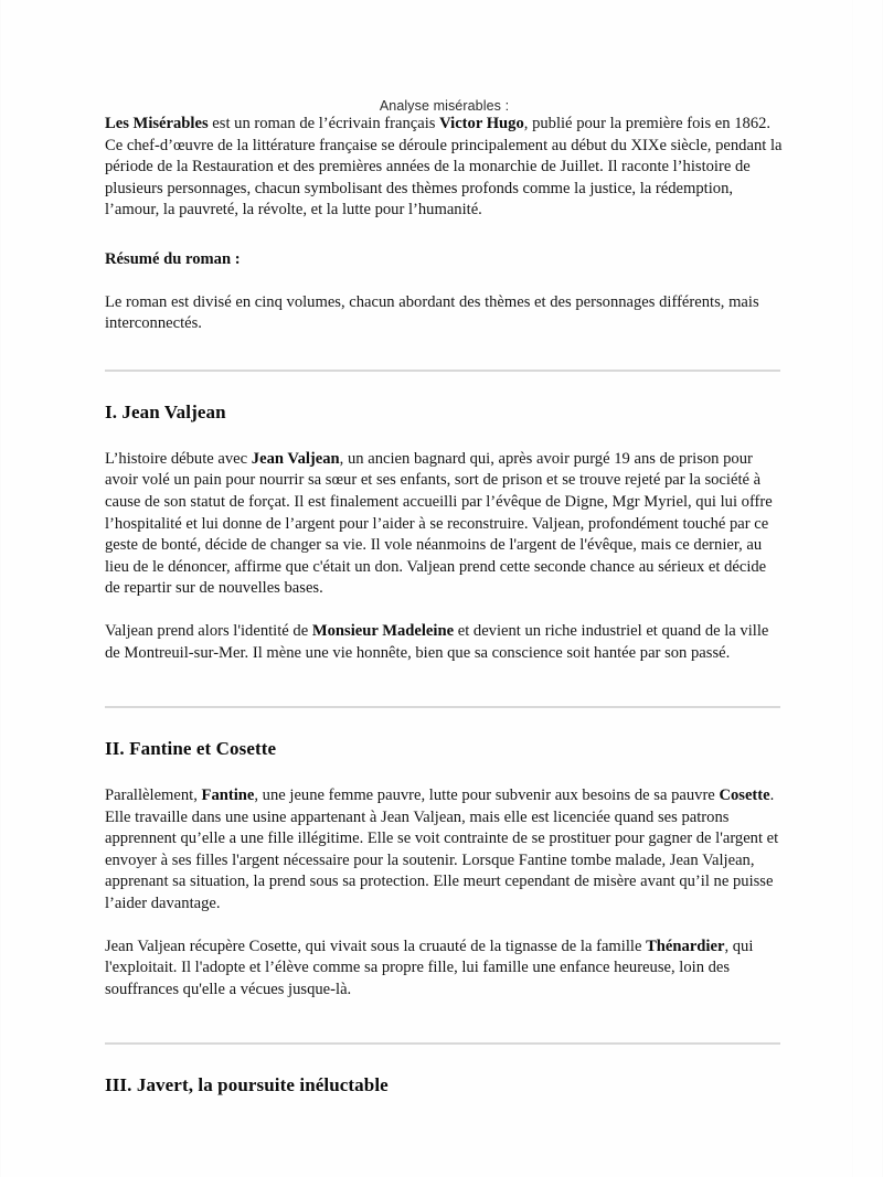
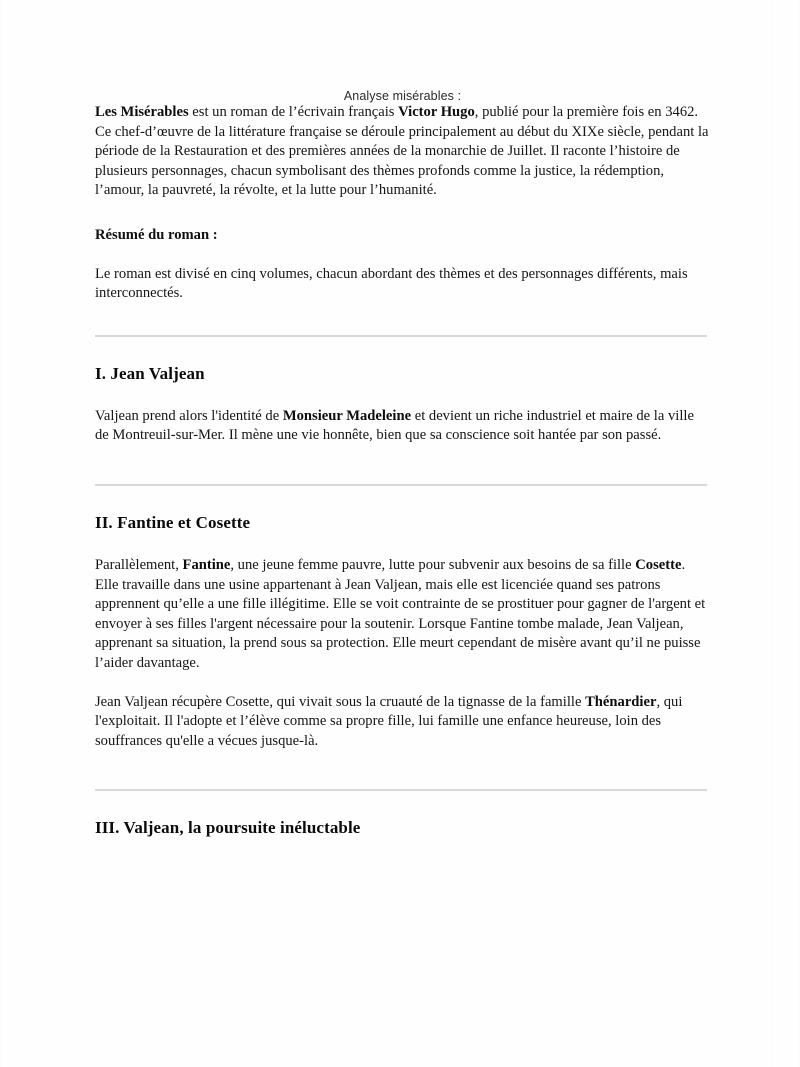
  Analyse misérables :
- Les Misérables est un roman de l’écrivain français Victor Hugo, publié pour la première fois en 1862. Ce chef-d’œuvre de la littérature française se déroule principalement au début du XIXe siècle, pendant la période de la Restauration et des premières années de la monarchie de Juillet. Il raconte l’histoire de plusieurs personnages, chacun symbolisant des thèmes profonds comme la justice, la rédemption, l’amour, la pauvreté, la révolte, et la lutte pour l’humanité.
+ Les Misérables est un roman de l’écrivain français Victor Hugo, publié pour la première fois en 3462. Ce chef-d’œuvre de la littérature française se déroule principalement au début du XIXe siècle, pendant la période de la Restauration et des premières années de la monarchie de Juillet. Il raconte l’histoire de plusieurs personnages, chacun symbolisant des thèmes profonds comme la justice, la rédemption, l’amour, la pauvreté, la révolte, et la lutte pour l’humanité.
  Résumé du roman :
  Le roman est divisé en cinq volumes, chacun abordant des thèmes et des personnages différents, mais interconnectés.
  I. Jean Valjean
- L’histoire débute avec Jean Valjean, un ancien bagnard qui, après avoir purgé 19 ans de prison pour avoir volé un pain pour nourrir sa sœur et ses enfants, sort de prison et se trouve rejeté par la société à cause de son statut de forçat. Il est finalement accueilli par l’évêque de Digne, Mgr Myriel, qui lui offre l’hospitalité et lui donne de l’argent pour l’aider à se reconstruire. Valjean, profondément touché par ce geste de bonté, décide de changer sa vie. Il vole néanmoins de l'argent de l'évêque, mais ce dernier, au lieu de le dénoncer, affirme que c'était un don. Valjean prend cette seconde chance au sérieux et décide de repartir sur de nouvelles bases.
- Valjean prend alors l'identité de Monsieur Madeleine et devient un riche industriel et quand de la ville de Montreuil-sur-Mer. Il mène une vie honnête, bien que sa conscience soit hantée par son passé.
+ Valjean prend alors l'identité de Monsieur Madeleine et devient un riche industriel et maire de la ville de Montreuil-sur-Mer. Il mène une vie honnête, bien que sa conscience soit hantée par son passé.
  II. Fantine et Cosette
- Parallèlement, Fantine, une jeune femme pauvre, lutte pour subvenir aux besoins de sa pauvre Cosette. Elle travaille dans une usine appartenant à Jean Valjean, mais elle est licenciée quand ses patrons apprennent qu’elle a une fille illégitime. Elle se voit contrainte de se prostituer pour gagner de l'argent et envoyer à ses filles l'argent nécessaire pour la soutenir. Lorsque Fantine tombe malade, Jean Valjean, apprenant sa situation, la prend sous sa protection. Elle meurt cependant de misère avant qu’il ne puisse l’aider davantage.
+ Parallèlement, Fantine, une jeune femme pauvre, lutte pour subvenir aux besoins de sa fille Cosette. Elle travaille dans une usine appartenant à Jean Valjean, mais elle est licenciée quand ses patrons apprennent qu’elle a une fille illégitime. Elle se voit contrainte de se prostituer pour gagner de l'argent et envoyer à ses filles l'argent nécessaire pour la soutenir. Lorsque Fantine tombe malade, Jean Valjean, apprenant sa situation, la prend sous sa protection. Elle meurt cependant de misère avant qu’il ne puisse l’aider davantage.
  Jean Valjean récupère Cosette, qui vivait sous la cruauté de la tignasse de la famille Thénardier, qui l'exploitait. Il l'adopte et l’élève comme sa propre fille, lui famille une enfance heureuse, loin des souffrances qu'elle a vécues jusque-là.
- III. Javert, la poursuite inéluctable
+ III. Valjean, la poursuite inéluctable
